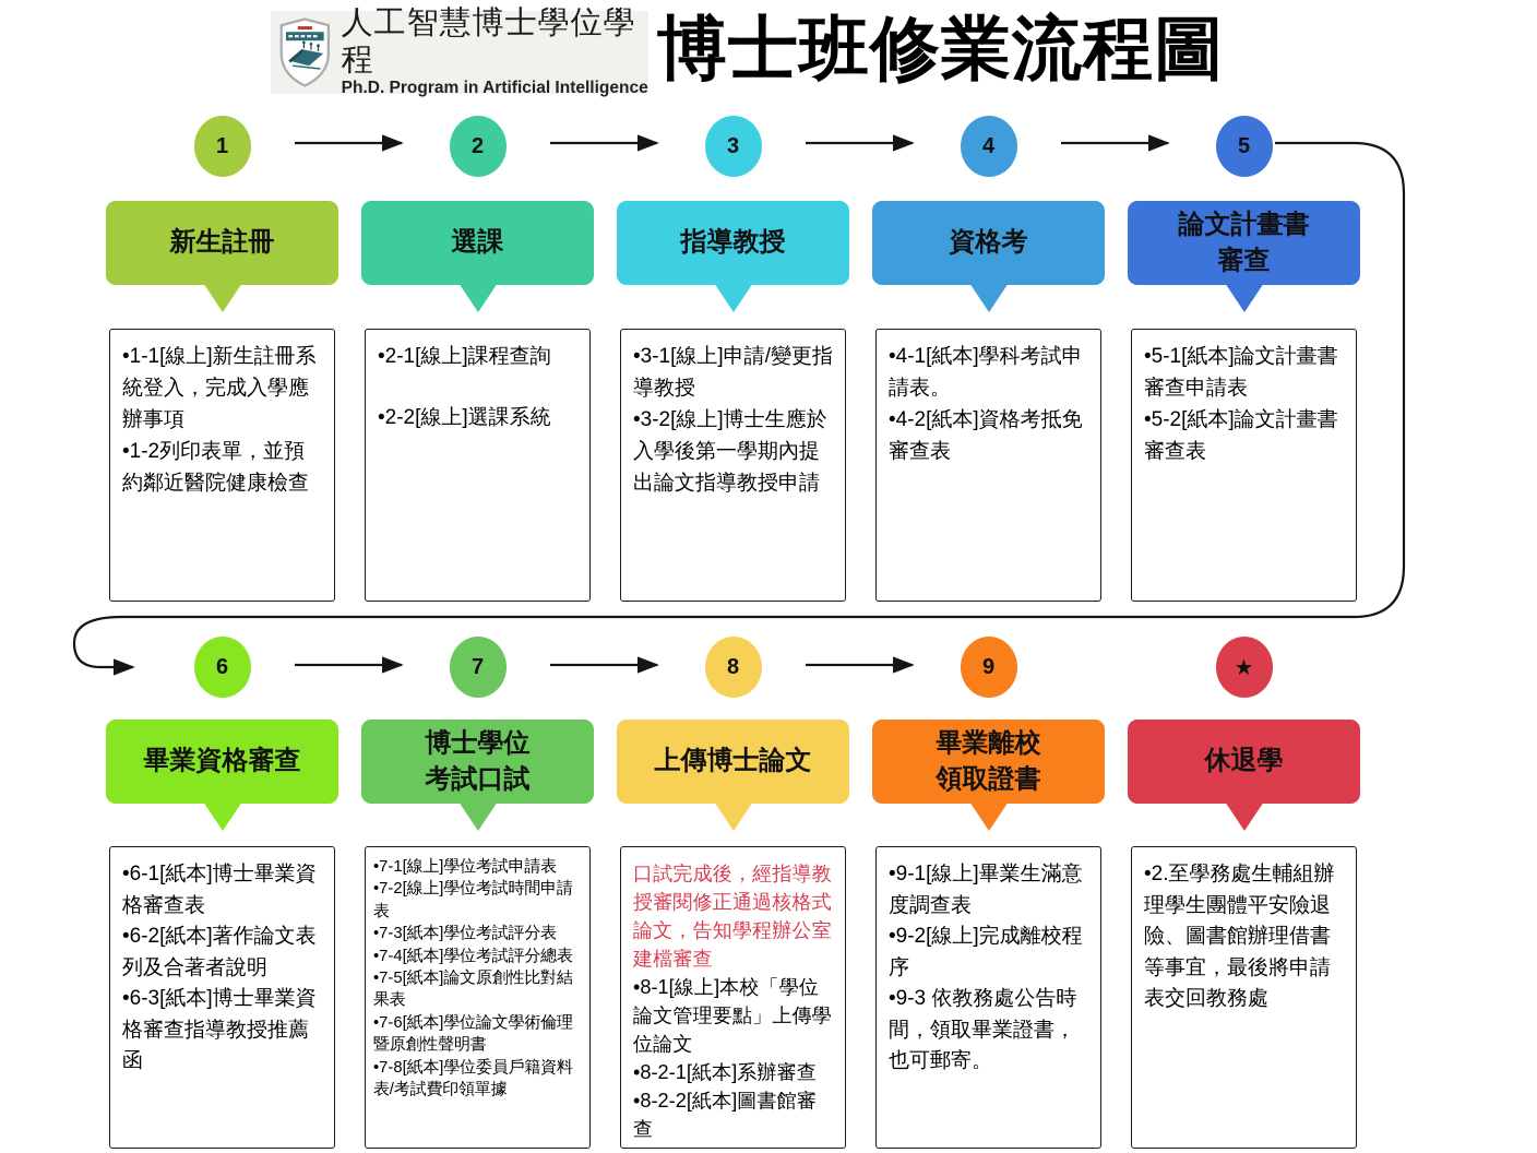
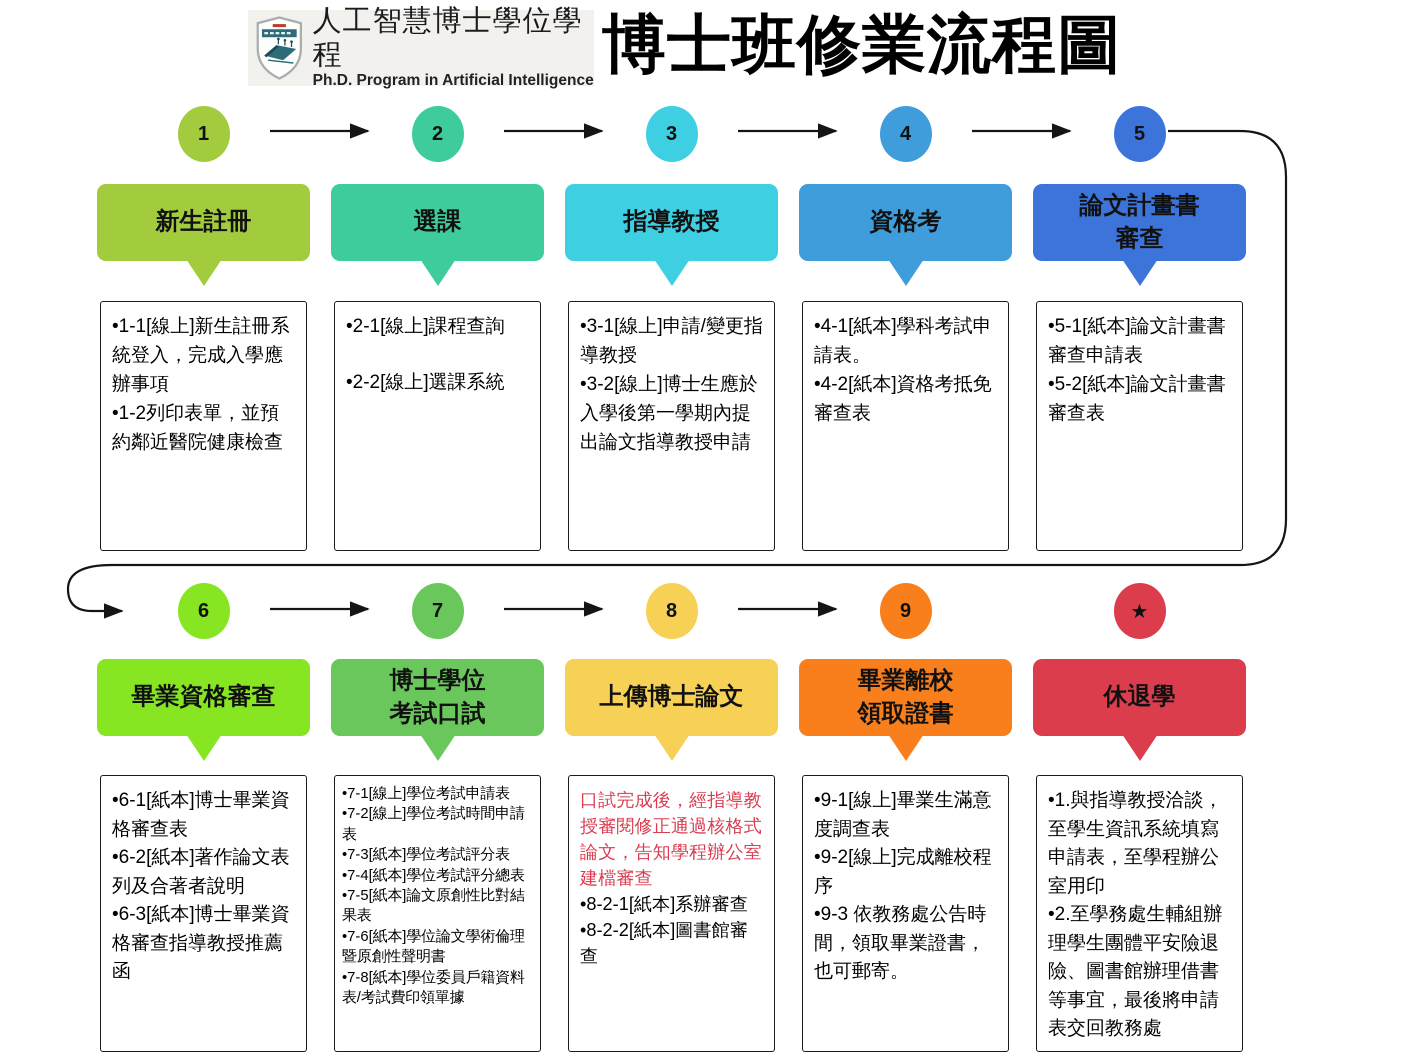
  人工智慧博士學位學程
  Ph.D. Program in Artificial Intelligence
  博士班修業流程圖
  1
  新生註冊
  •1-1[線上]新生註冊系統登入，完成入學應辦事項
  •1-2列印表單，並預約鄰近醫院健康檢查
  2
  選課
  •2-1[線上]課程查詢
  •2-2[線上]選課系統
  3
  指導教授
  •3-1[線上]申請/變更指導教授
  •3-2[線上]博士生應於入學後第一學期內提出論文指導教授申請
  4
  資格考
  •4-1[紙本]學科考試申請表。
  •4-2[紙本]資格考抵免審查表
  5
  論文計畫書
  審查
  •5-1[紙本]論文計畫書審查申請表
  •5-2[紙本]論文計畫書審查表
  6
  畢業資格審查
  •6-1[紙本]博士畢業資格審查表
  •6-2[紙本]著作論文表列及合著者說明
  •6-3[紙本]博士畢業資格審查指導教授推薦函
  7
  博士學位
  考試口試
  •7-1[線上]學位考試申請表
  •7-2[線上]學位考試時間申請表
  •7-3[紙本]學位考試評分表
  •7-4[紙本]學位考試評分總表
  •7-5[紙本]論文原創性比對結果表
  •7-6[紙本]學位論文學術倫理暨原創性聲明書
  •7-8[紙本]學位委員戶籍資料表/考試費印領單據
  8
  上傳博士論文
  口試完成後，經指導教授審閱修正通過核格式論文，告知學程辦公室建檔審查
- •8-1[線上]本校「學位論文管理要點」上傳學位論文
  •8-2-1[紙本]系辦審查
  •8-2-2[紙本]圖書館審查
  9
  畢業離校
  領取證書
  •9-1[線上]畢業生滿意度調查表
  •9-2[線上]完成離校程序
  •9-3 依教務處公告時間，領取畢業證書，也可郵寄。
  ★
  休退學
+ •1.與指導教授洽談，至學生資訊系統填寫申請表，至學程辦公室用印
  •2.至學務處生輔組辦理學生團體平安險退險、圖書館辦理借書等事宜，最後將申請表交回教務處
